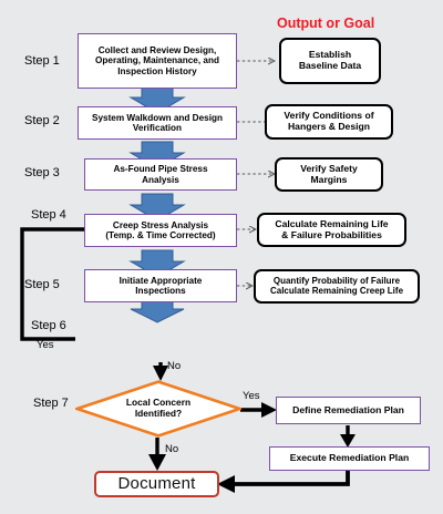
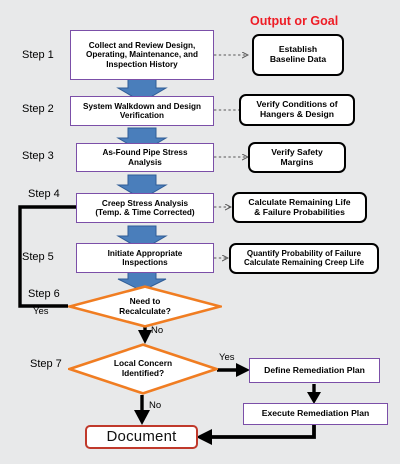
  Output or Goal
  Step 1
  Step 2
  Step 3
  Step 4
  Step 5
  Step 6
  Step 7
  Collect and Review Design,
  Operating, Maintenance, and
  Inspection History
  System Walkdown and Design
  Verification
  As-Found Pipe Stress
  Analysis
  Creep Stress Analysis
  (Temp. & Time Corrected)
  Initiate Appropriate
  Inspections
  Establish
  Baseline Data
  Verify Conditions of
  Hangers & Design
  Verify Safety
  Margins
  Calculate Remaining Life
  & Failure Probabilities
  Quantify Probability of Failure
  Calculate Remaining Creep Life
+ Need to
+ Recalculate?
  Local Concern
  Identified?
  Yes
  No
  Yes
  No
  Define Remediation Plan
  Execute Remediation Plan
  Document
